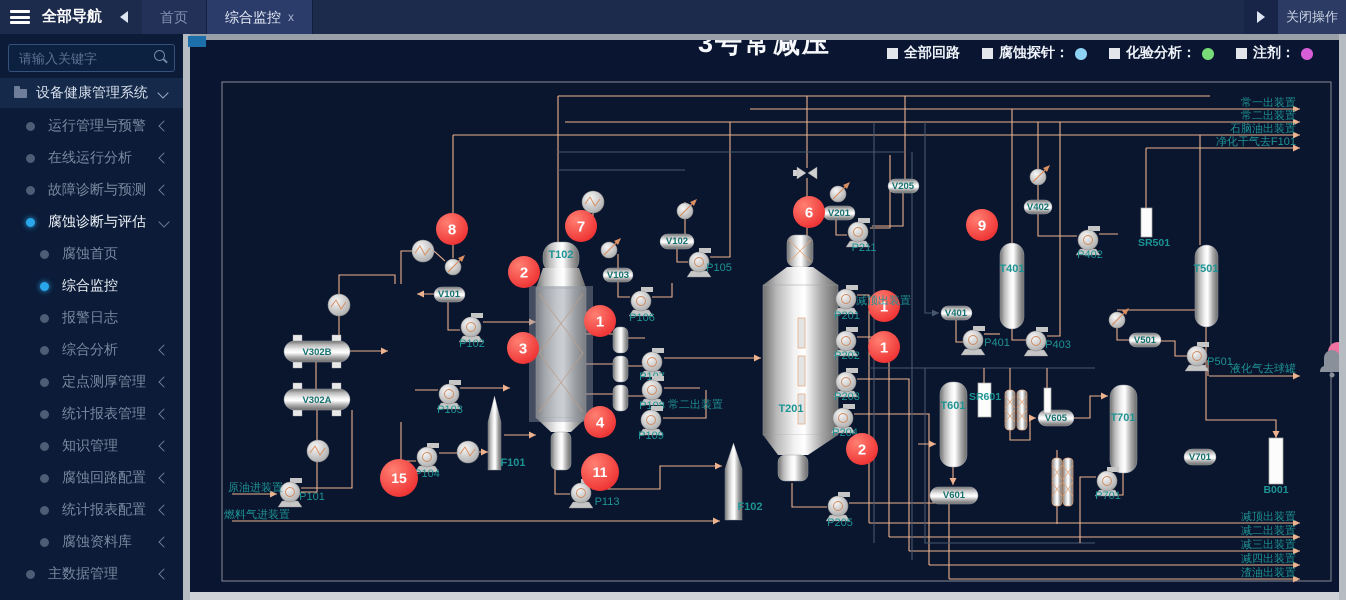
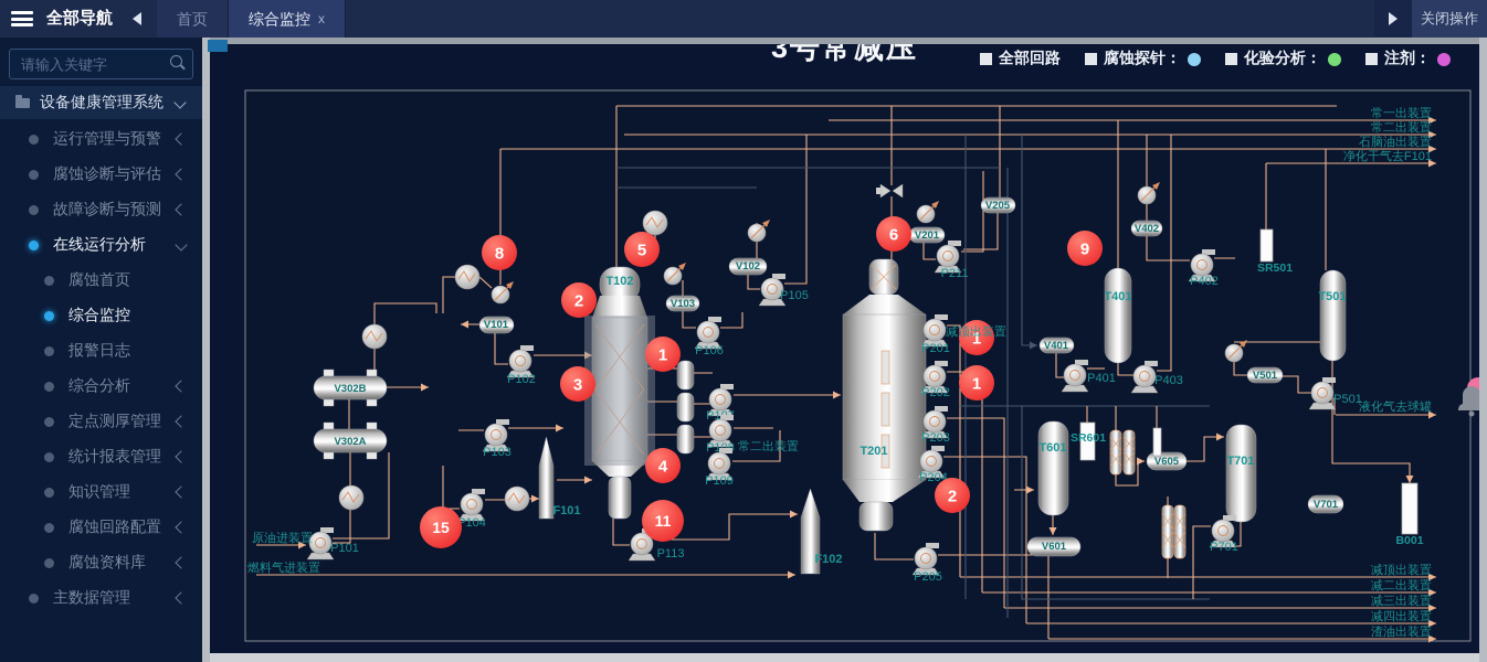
  全部导航
  首页
  综合监控
  x
  关闭操作
  请输入关键字
  设备健康管理系统
  运行管理与预警
- 在线运行分析
+ 腐蚀诊断与评估
  故障诊断与预测
- 腐蚀诊断与评估
+ 在线运行分析
  腐蚀首页
  综合监控
  报警日志
  综合分析
  定点测厚管理
  统计报表管理
  知识管理
  腐蚀回路配置
- 统计报表配置
  腐蚀资料库
  主数据管理
  3号常减压
  全部回路
  腐蚀探针：
  化验分析：
  注剂：
  T102
  T201
  T401
  T501
  T601
  T701
  V101
  V302B
  V302A
  V102
  V103
  V201
  V205
  V402
  V401
  V501
  V601
  V605
  V701
  F101
  F102
  SR501
  SR601
  B001
  P101
  P102
  P103
  P104
  P105
  P106
  P109
  P113
  P201
  P202
  P203
  P204
  P205
  P211
  P401
  P402
  P403
  P501
  P701
  8
- 7
+ 5
  2
  3
  1
  4
  11
  15
  6
  1
  1
  2
  9
  原油进装置
  燃料气进装置
  常二出装置
  减顶出装置
  常一出装置
  常二出装置
  石脑油出装置
  净化干气去F101
  液化气去球罐
  减顶出装置
  减二出装置
  减三出装置
  减四出装置
  渣油出装置
